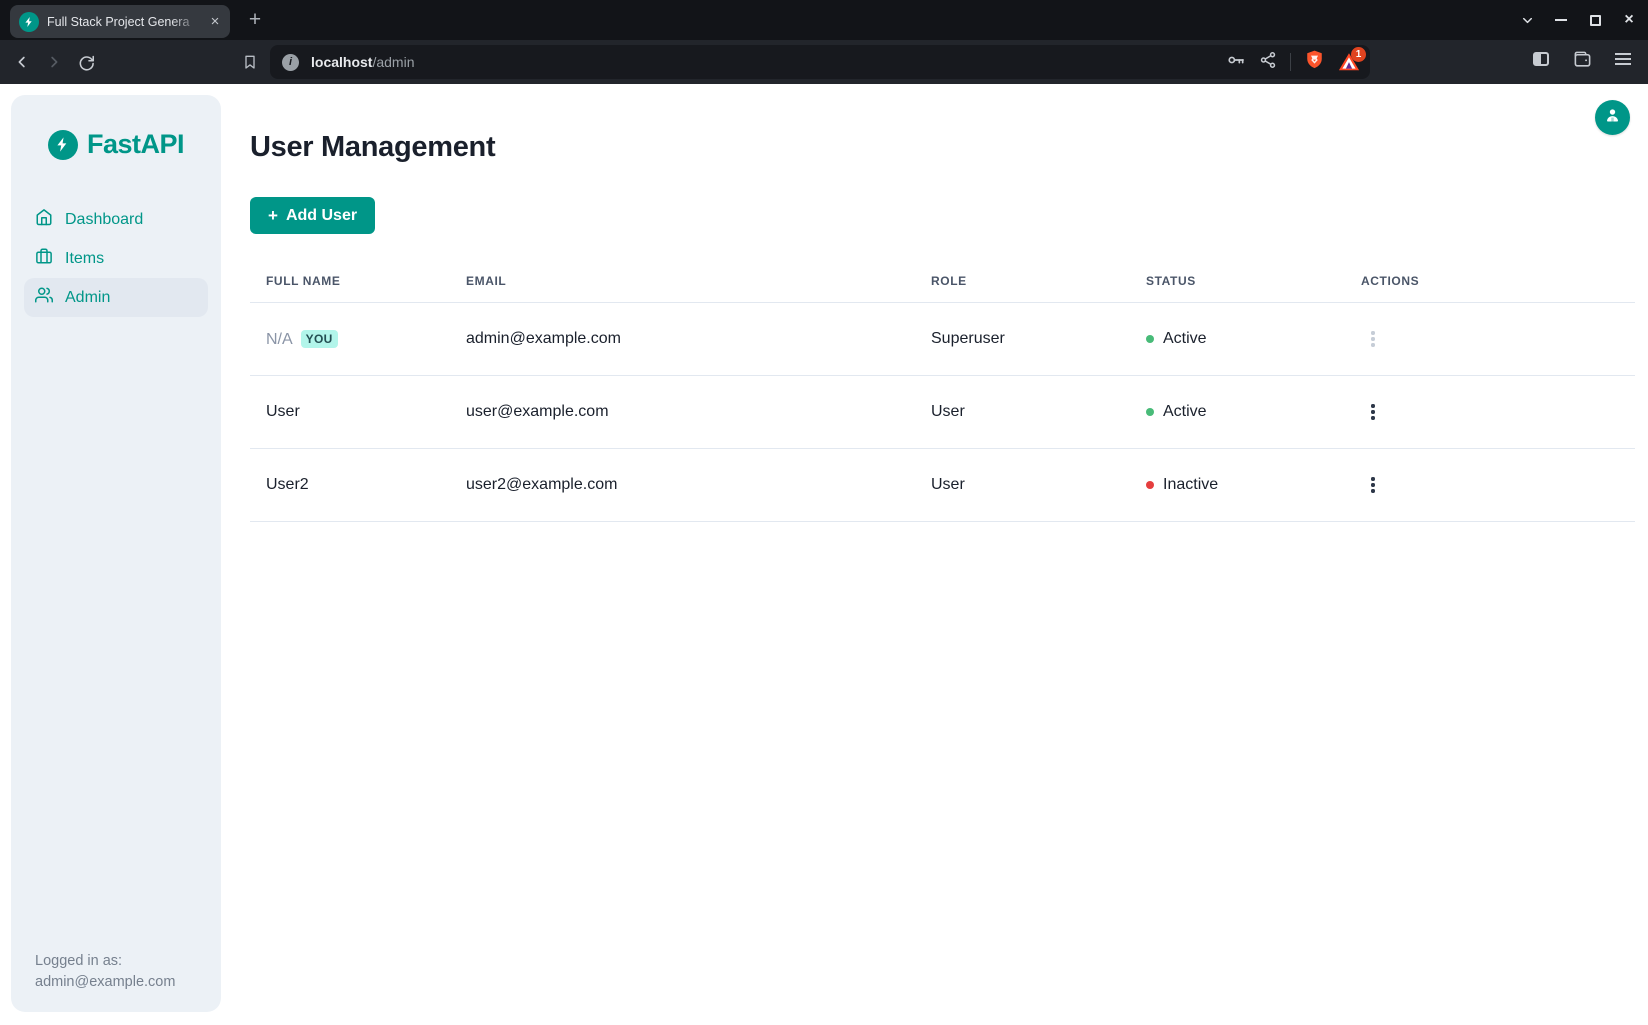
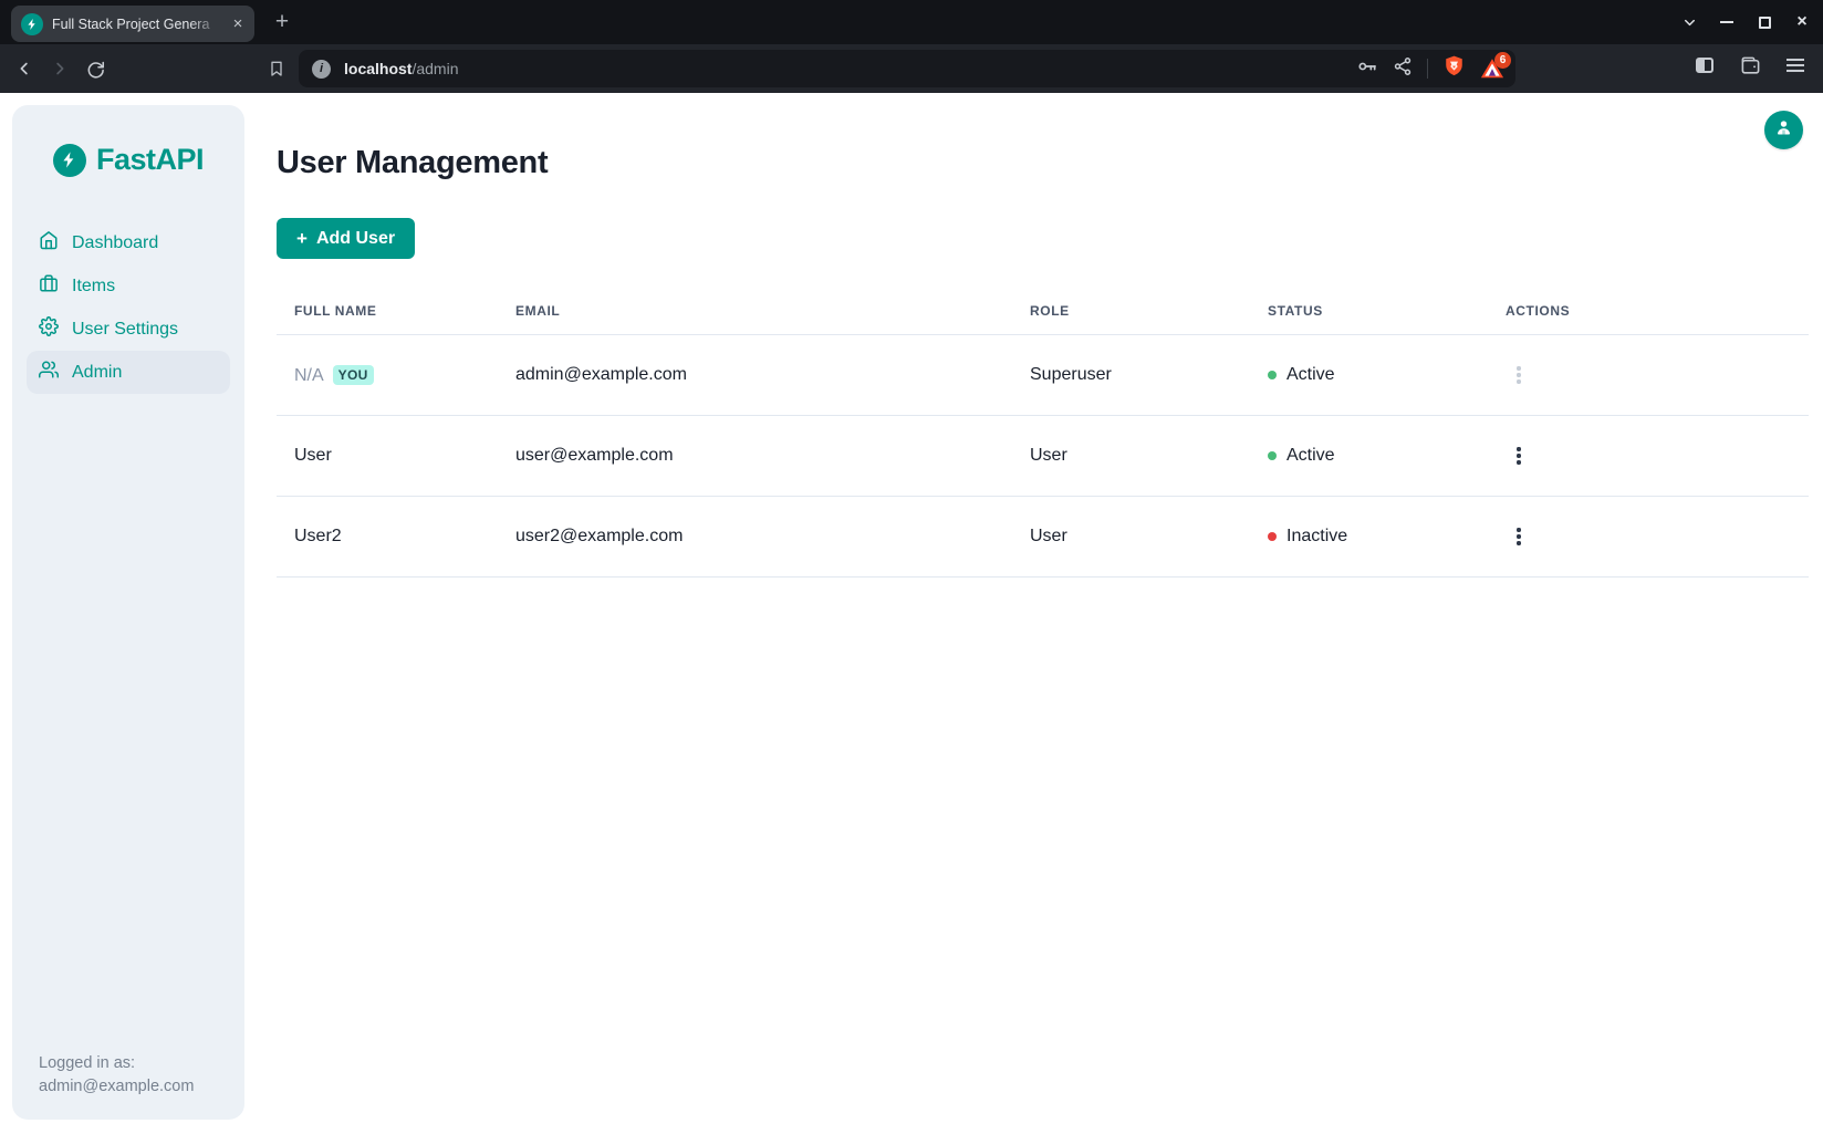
  Full Stack Project Genera
  ×
  +
  ×
  i
  localhost/admin
- 1
+ 6
  FastAPI
  Dashboard
  Items
+ User Settings
  Admin
  Logged in as:
  admin@example.com
  User Management
  +
  Add User
  FULL NAME	EMAIL	ROLE	STATUS	ACTIONS
  N/A YOU	admin@example.com	Superuser	Active
  User	user@example.com	User	Active
  User2	user2@example.com	User	Inactive
